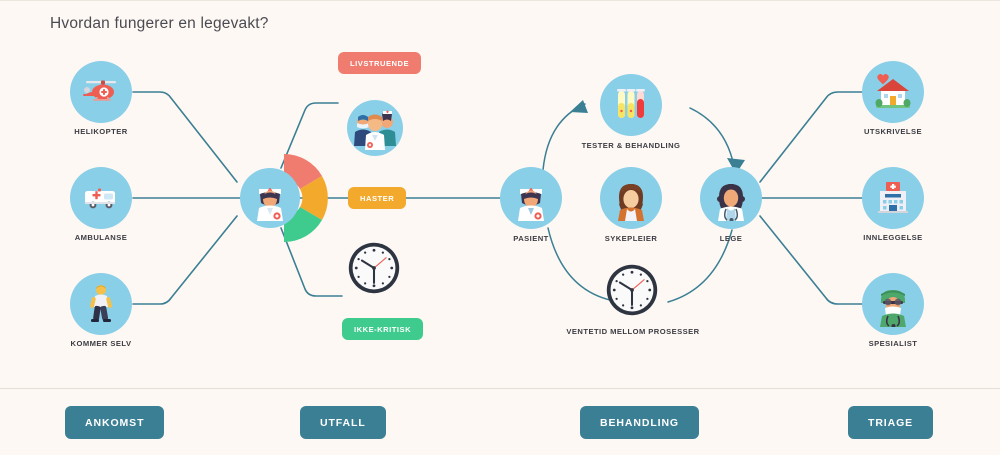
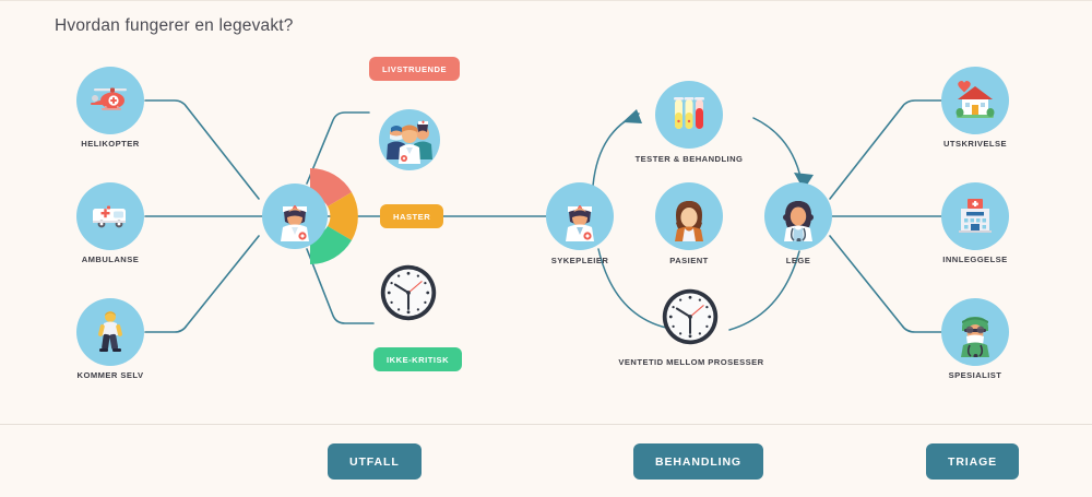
  Hvordan fungerer en legevakt?
  HELIKOPTER
  AMBULANSE
  KOMMER SELV
  LIVSTRUENDE
  HASTER
  IKKE-KRITISK
- PASIENT
+ SYKEPLEIER
  TESTER & BEHANDLING
- SYKEPLEIER
+ PASIENT
  LEGE
  VENTETID MELLOM PROSESSER
  UTSKRIVELSE
  INNLEGGELSE
  SPESIALIST
- ANKOMST
  UTFALL
  BEHANDLING
  TRIAGE
